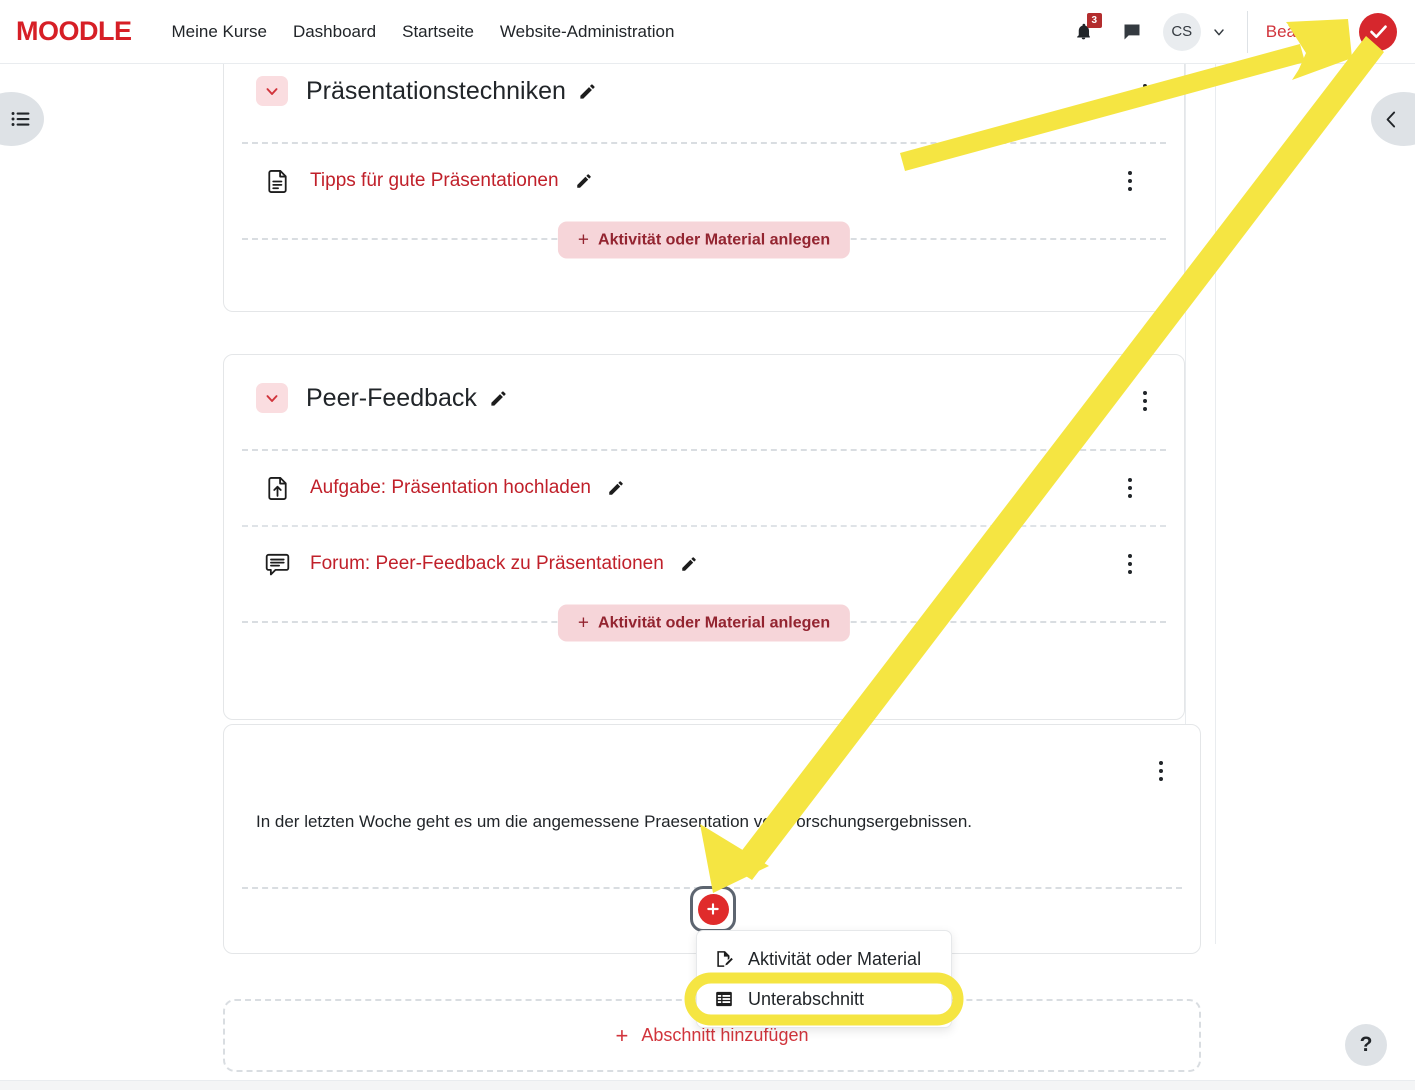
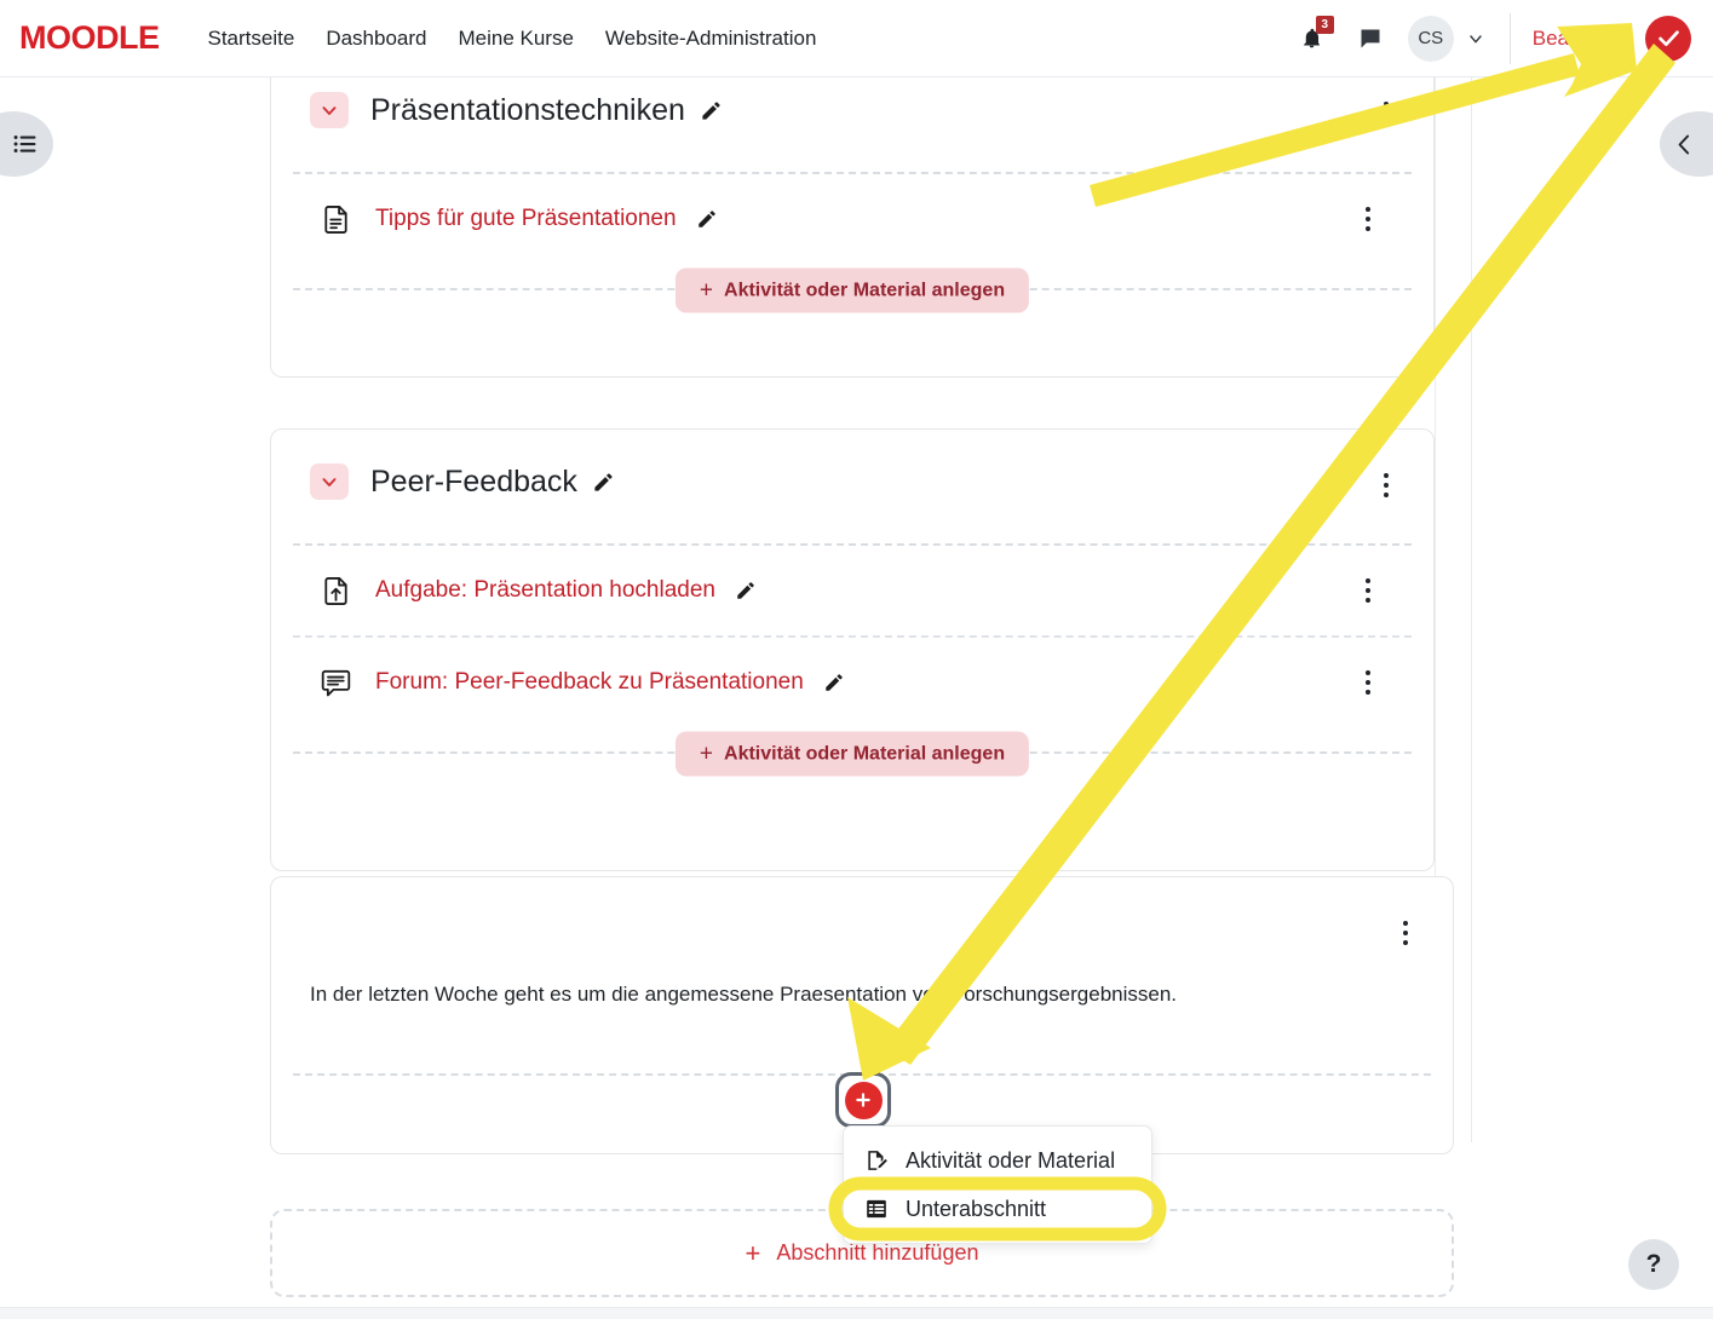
  MOODLE
- Meine Kurse
+ Startseite
  Dashboard
- Startseite
+ Meine Kurse
  Website-Administration
  3
  CS
  ?
  Präsentationstechniken
  Tipps für gute Präsentationen
  +
  Aktivität oder Material anlegen
  Peer-Feedback
  Aufgabe: Präsentation hochladen
  Forum: Peer-Feedback zu Präsentationen
  +
  Aktivität oder Material anlegen
  In der letzten Woche geht es um die angemessene Praesentation vorschungsergebnissen.
  Aktivität oder Material
  Unterabschnitt
  +
  Abschnitt hinzufügen
